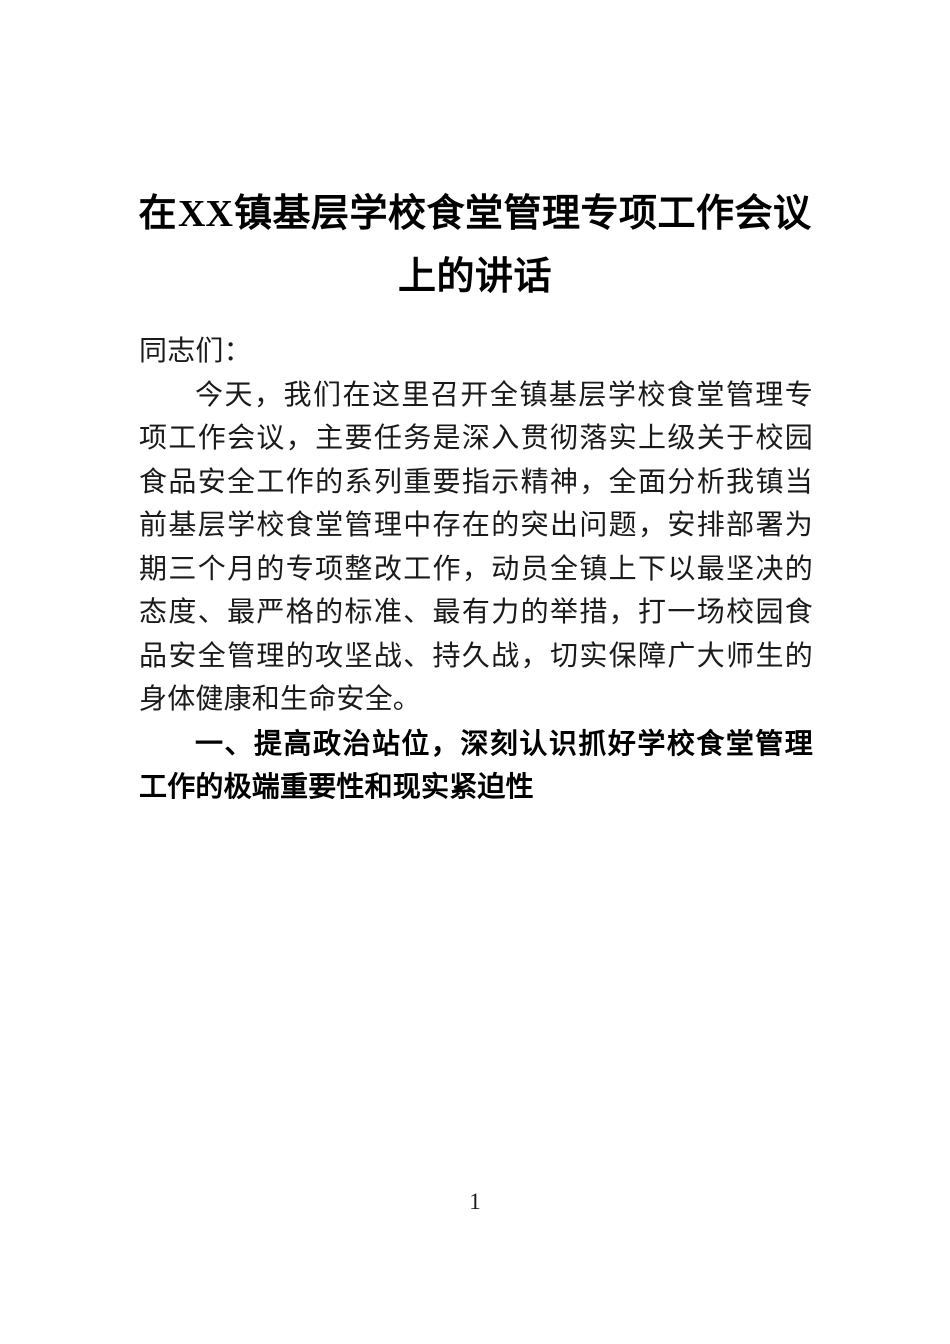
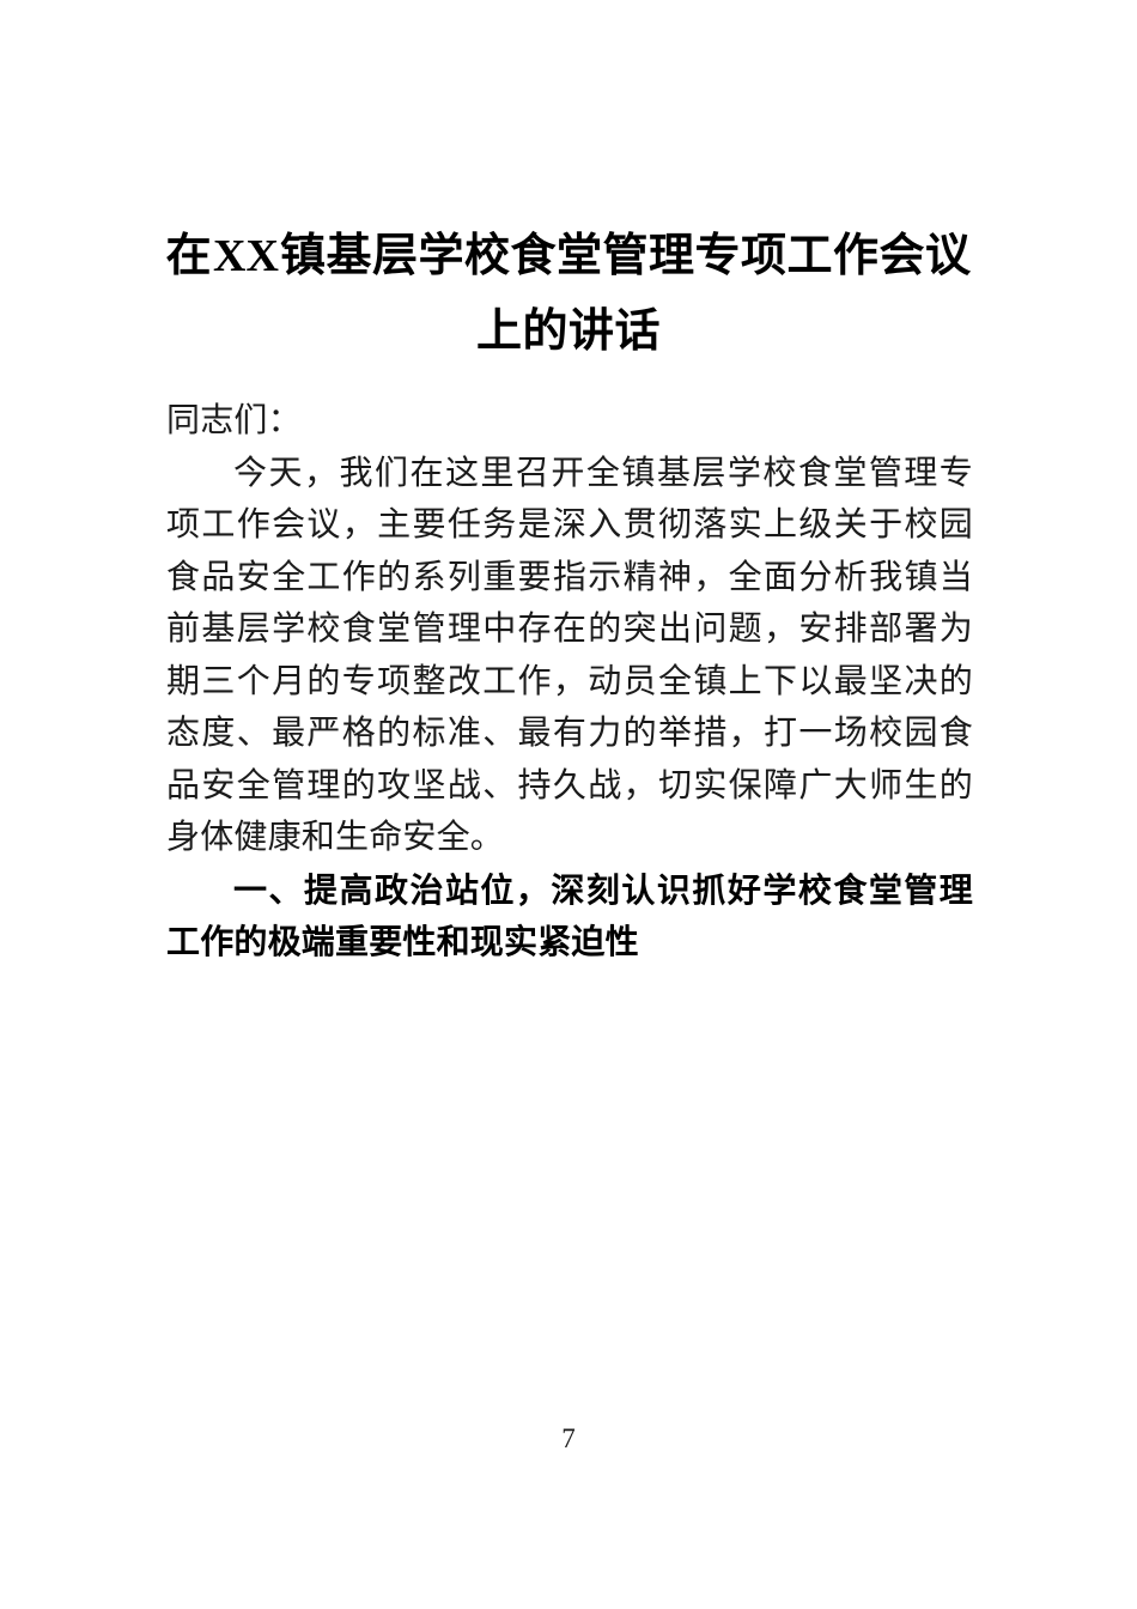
  在XX镇基层学校食堂管理专项工作会议上的讲话
  同志们：
  今天，我们在这里召开全镇基层学校食堂管理专项工作会议，主要任务是深入贯彻落实上级关于校园食品安全工作的系列重要指示精神，全面分析我镇当前基层学校食堂管理中存在的突出问题，安排部署为期三个月的专项整改工作，动员全镇上下以最坚决的态度、最严格的标准、最有力的举措，打一场校园食品安全管理的攻坚战、持久战，切实保障广大师生的身体健康和生命安全。
  一、提高政治站位，深刻认识抓好学校食堂管理工作的极端重要性和现实紧迫性
- 1
+ 7
